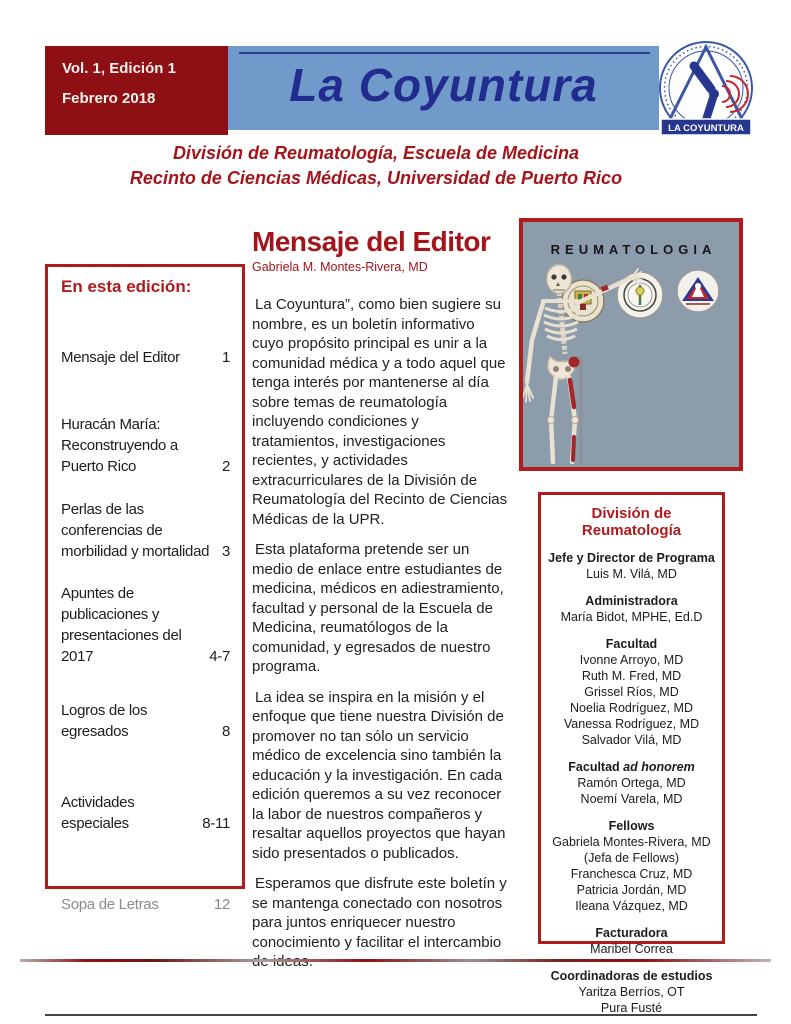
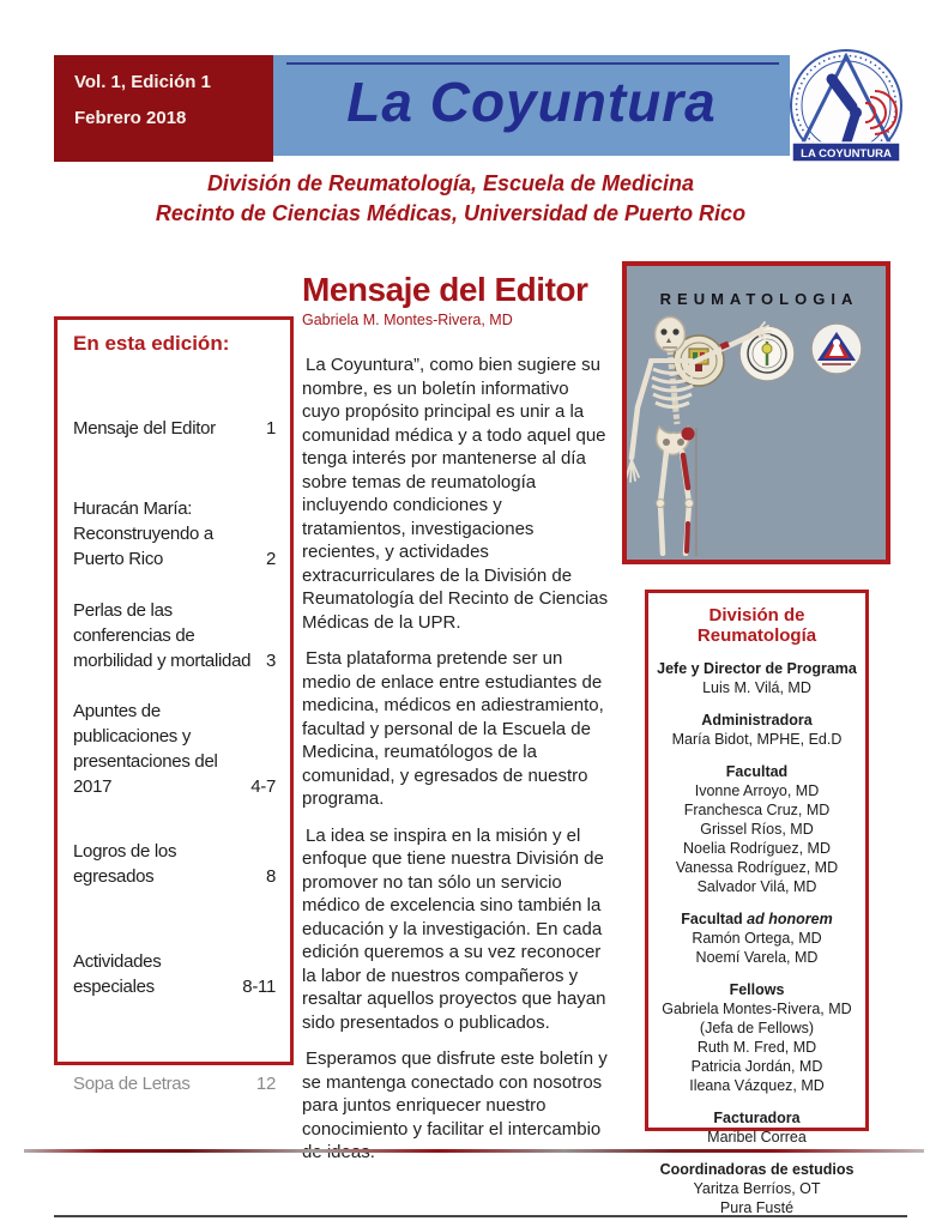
  Vol. 1, Edición 1
  Febrero 2018
  La Coyuntura
  LA COYUNTURA
  División de Reumatología, Escuela de Medicina
  Recinto de Ciencias Médicas, Universidad de Puerto Rico
  En esta edición:
  Mensaje del Editor
  1
  Huracán María: Reconstruyendo a Puerto Rico
  2
  Perlas de las conferencias de morbilidad y mortalidad
  3
  Apuntes de publicaciones y presentaciones del 2017
  4-7
  Logros de los egresados
  8
  Actividades especiales
  8-11
  Sopa de Letras
  12
  Mensaje del Editor
  Gabriela M. Montes-Rivera, MD
  La Coyuntura”, como bien sugiere su nombre, es un boletín informativo cuyo propósito principal es unir a la comunidad médica y a todo aquel que tenga interés por mantenerse al día sobre temas de reumatología incluyendo condiciones y tratamientos, investigaciones recientes, y actividades extracurriculares de la División de Reumatología del Recinto de Ciencias Médicas de la UPR.
  Esta plataforma pretende ser un medio de enlace entre estudiantes de medicina, médicos en adiestramiento, facultad y personal de la Escuela de Medicina, reumatólogos de la comunidad, y egresados de nuestro programa.
  La idea se inspira en la misión y el enfoque que tiene nuestra División de promover no tan sólo un servicio médico de excelencia sino también la educación y la investigación. En cada edición queremos a su vez reconocer la labor de nuestros compañeros y resaltar aquellos proyectos que hayan sido presentados o publicados.
  Esperamos que disfrute este boletín y se mantenga conectado con nosotros para juntos enriquecer nuestro conocimiento y facilitar el intercambio
  REUMATOLOGIA
  División de Reumatología
  Jefe y Director de Programa
  Luis M. Vilá, MD
  Administradora
  María Bidot, MPHE, Ed.D
  Facultad
  Ivonne Arroyo, MD
- Ruth M. Fred, MD
+ Franchesca Cruz, MD
  Grissel Ríos, MD
  Noelia Rodríguez, MD
  Vanessa Rodríguez, MD
  Salvador Vilá, MD
  Facultad ad honorem
  Ramón Ortega, MD
  Noemí Varela, MD
  Fellows
  Gabriela Montes-Rivera, MD
  (Jefa de Fellows)
- Franchesca Cruz, MD
+ Ruth M. Fred, MD
  Patricia Jordán, MD
  Ileana Vázquez, MD
  Facturadora
  Maribel Correa
  Coordinadoras de estudios
  Yaritza Berríos, OT
  Pura Fusté
